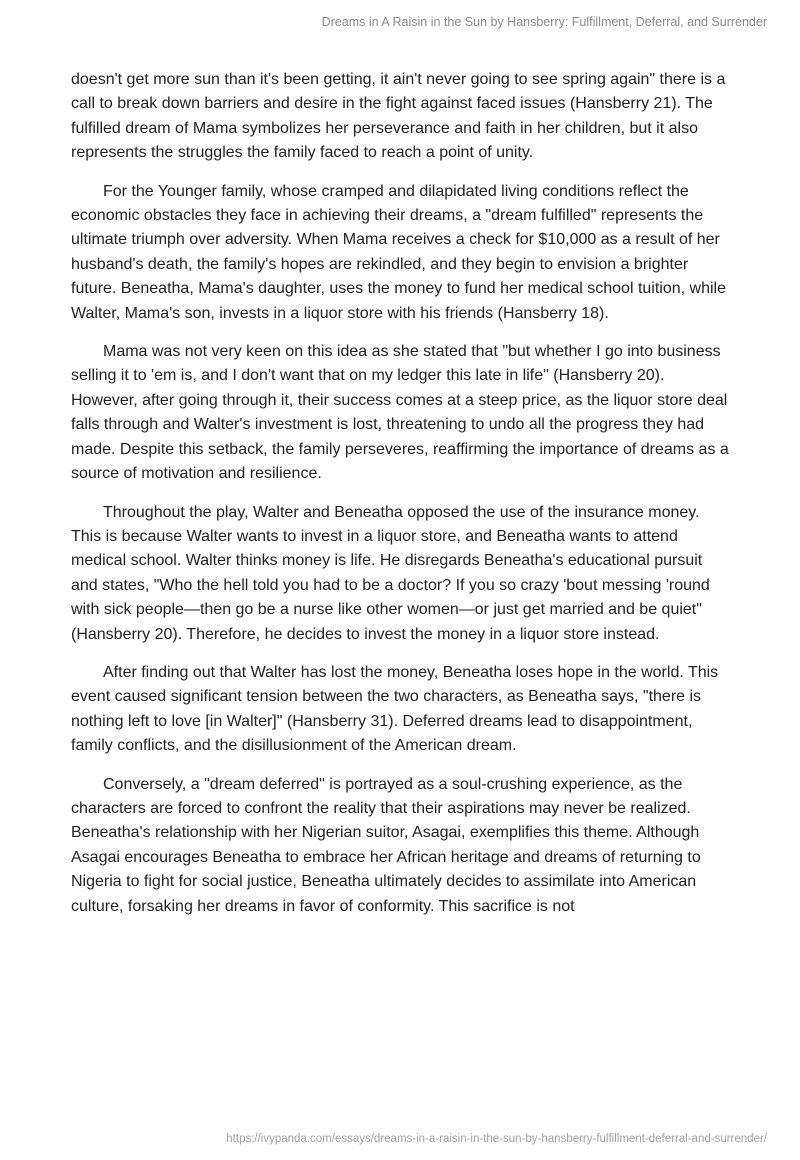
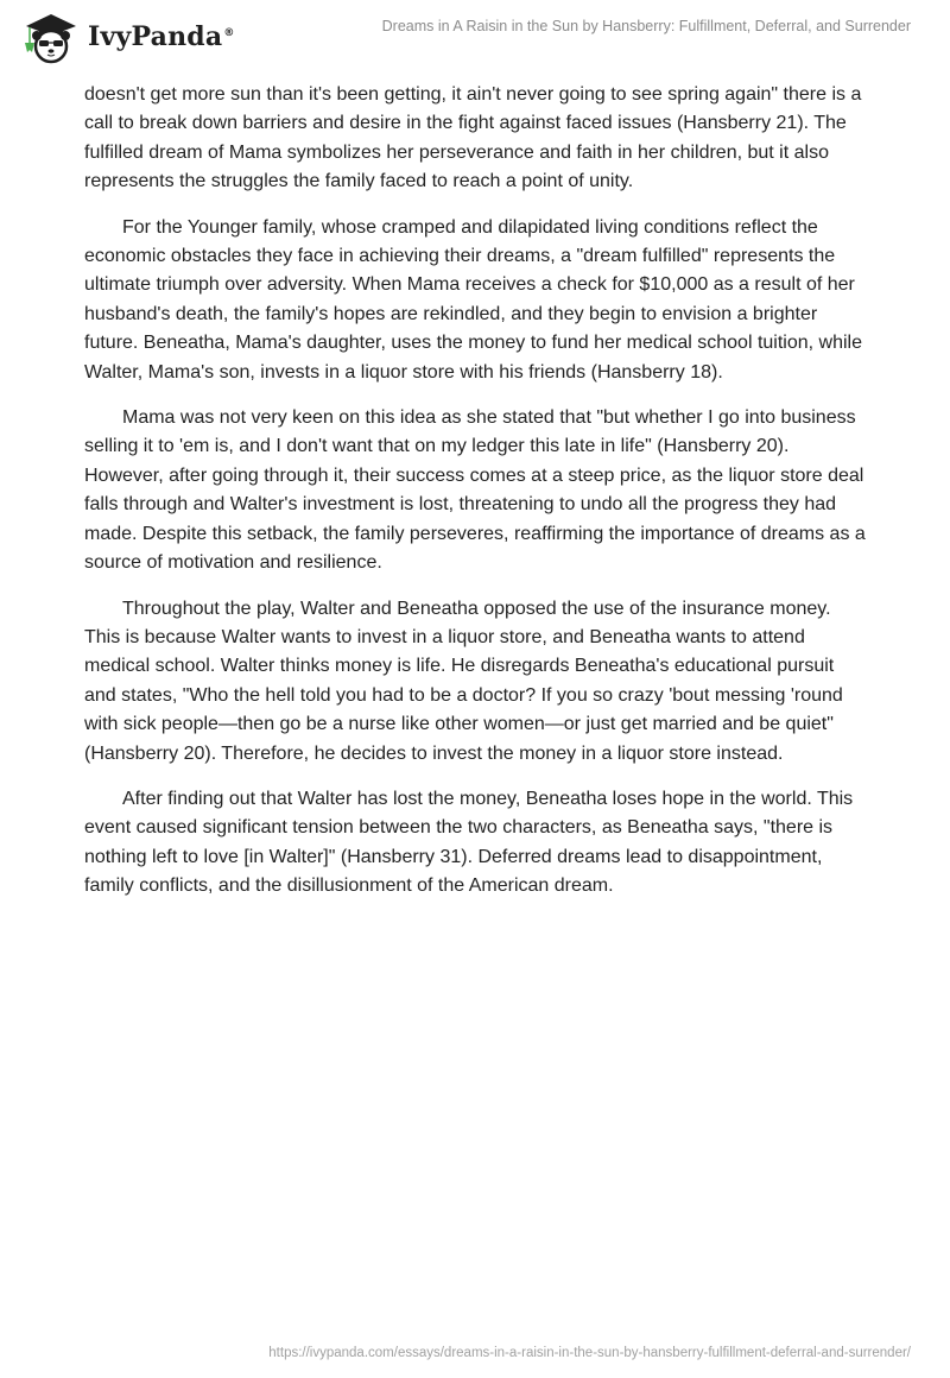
+ IvyPanda®
  Dreams in A Raisin in the Sun by Hansberry: Fulfillment, Deferral, and Surrender
  doesn't get more sun than it's been getting, it ain't never going to see spring again" there is a call to break down barriers and desire in the fight against faced issues (Hansberry 21). The fulfilled dream of Mama symbolizes her perseverance and faith in her children, but it also represents the struggles the family faced to reach a point of unity.
  For the Younger family, whose cramped and dilapidated living conditions reflect the economic obstacles they face in achieving their dreams, a "dream fulfilled" represents the ultimate triumph over adversity. When Mama receives a check for $10,000 as a result of her husband's death, the family's hopes are rekindled, and they begin to envision a brighter future. Beneatha, Mama's daughter, uses the money to fund her medical school tuition, while Walter, Mama's son, invests in a liquor store with his friends (Hansberry 18).
  Mama was not very keen on this idea as she stated that "but whether I go into business selling it to 'em is, and I don't want that on my ledger this late in life" (Hansberry 20). However, after going through it, their success comes at a steep price, as the liquor store deal falls through and Walter's investment is lost, threatening to undo all the progress they had made. Despite this setback, the family perseveres, reaffirming the importance of dreams as a source of motivation and resilience.
  Throughout the play, Walter and Beneatha opposed the use of the insurance money. This is because Walter wants to invest in a liquor store, and Beneatha wants to attend medical school. Walter thinks money is life. He disregards Beneatha's educational pursuit and states, "Who the hell told you had to be a doctor? If you so crazy 'bout messing 'round with sick people—then go be a nurse like other women—or just get married and be quiet" (Hansberry 20). Therefore, he decides to invest the money in a liquor store instead.
  After finding out that Walter has lost the money, Beneatha loses hope in the world. This event caused significant tension between the two characters, as Beneatha says, "there is nothing left to love [in Walter]" (Hansberry 31). Deferred dreams lead to disappointment, family conflicts, and the disillusionment of the American dream.
- Conversely, a "dream deferred" is portrayed as a soul-crushing experience, as the characters are forced to confront the reality that their aspirations may never be realized. Beneatha's relationship with her Nigerian suitor, Asagai, exemplifies this theme. Although Asagai encourages Beneatha to embrace her African heritage and dreams of returning to Nigeria to fight for social justice, Beneatha ultimately decides to assimilate into American culture, forsaking her dreams in favor of conformity. This sacrifice is not
  https://ivypanda.com/essays/dreams-in-a-raisin-in-the-sun-by-hansberry-fulfillment-deferral-and-surrender/
